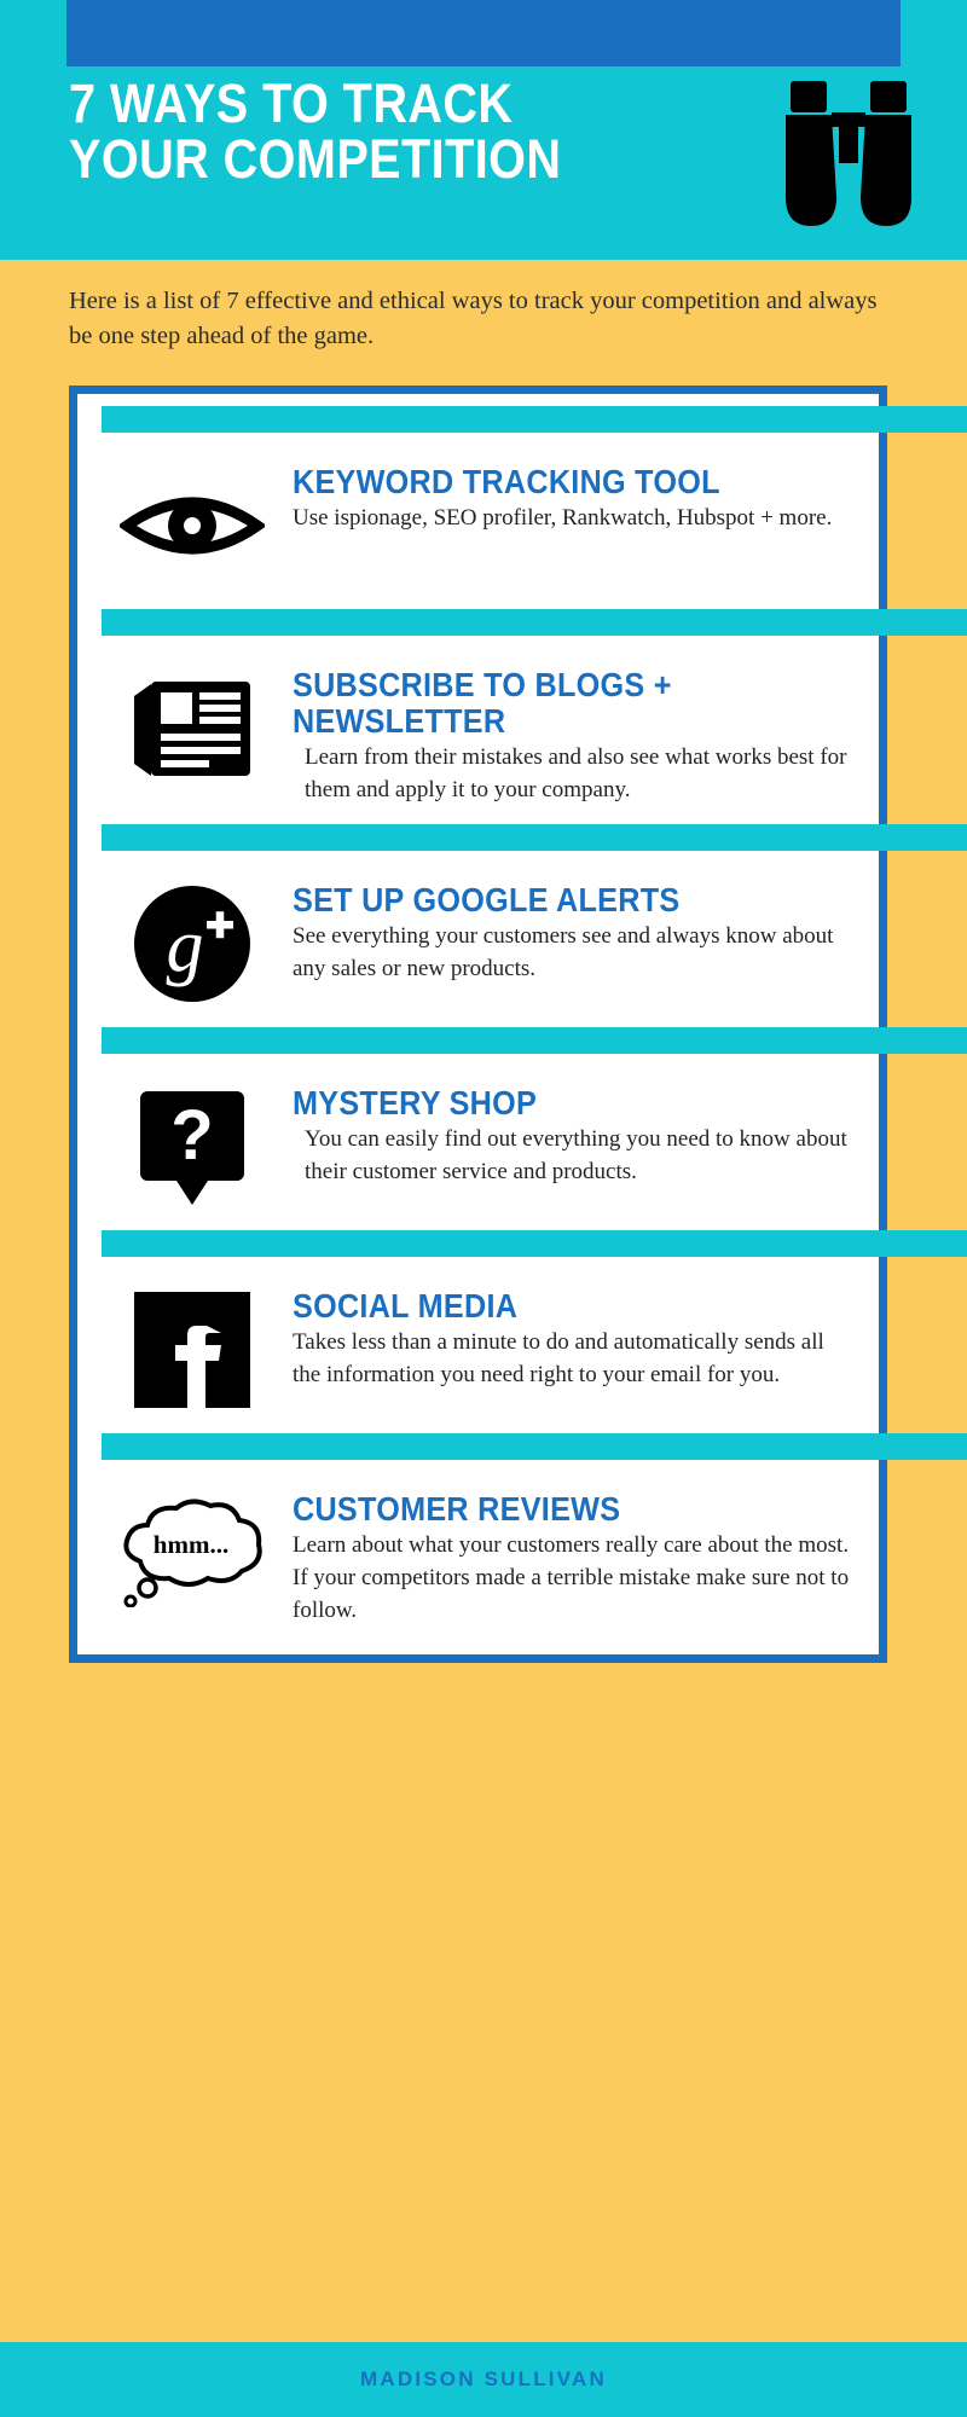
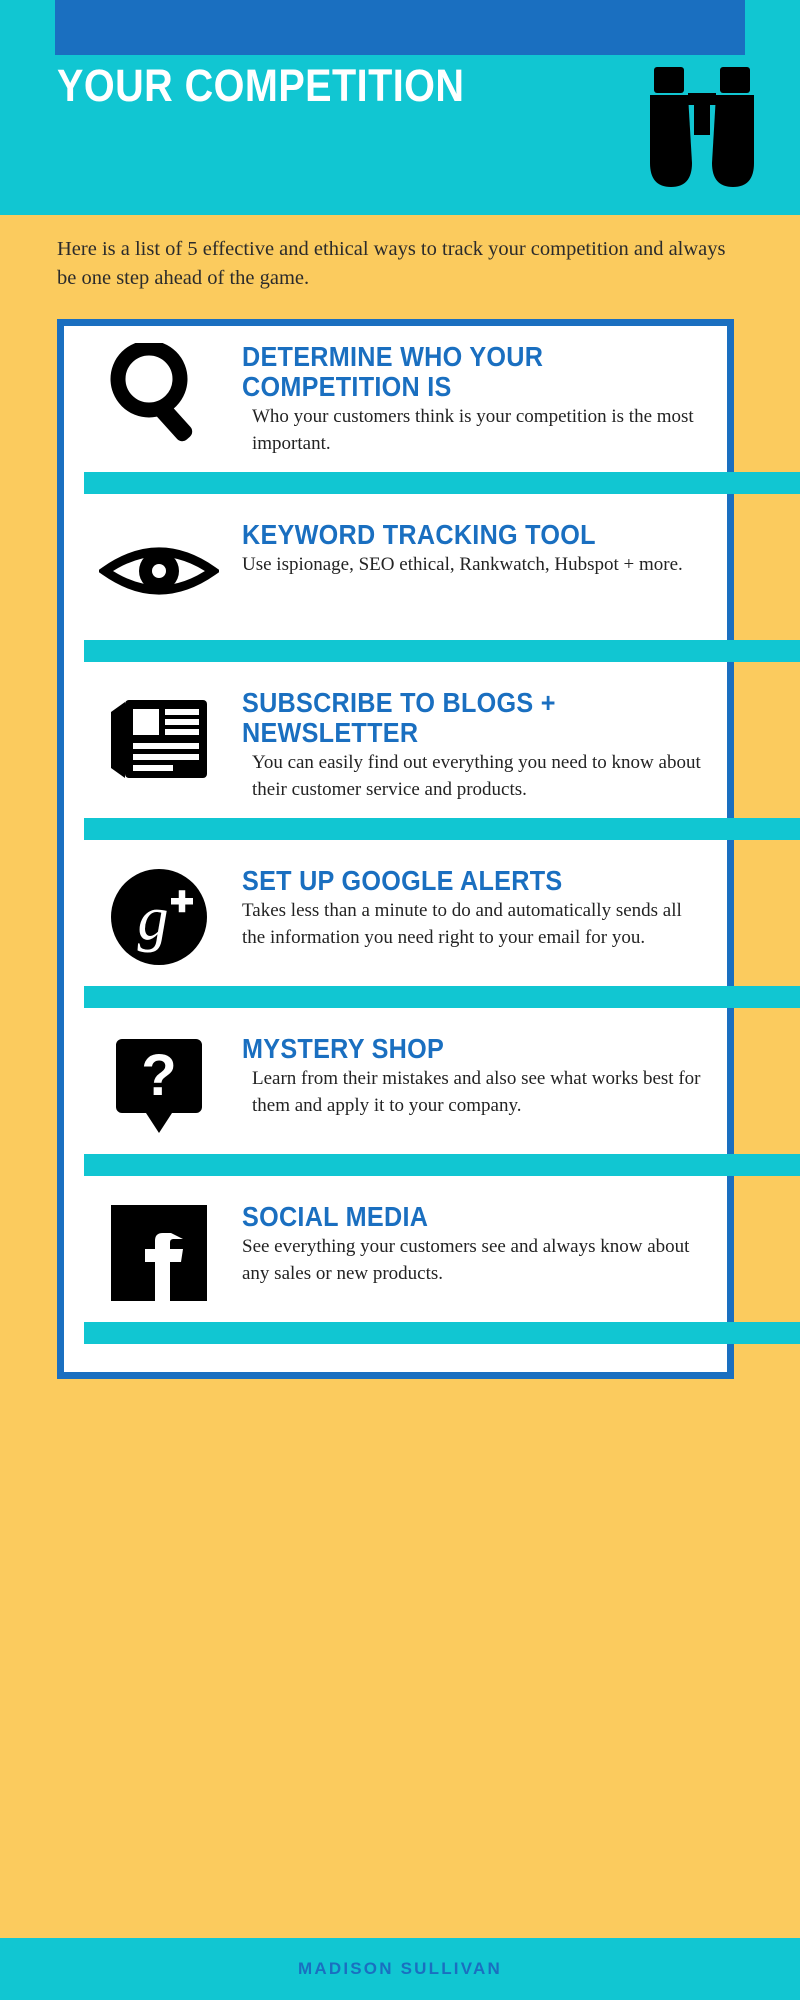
- 7 WAYS TO TRACK
  YOUR COMPETITION
- Here is a list of 7 effective and ethical ways to track your competition and always be one step ahead of the game.
+ Here is a list of 5 effective and ethical ways to track your competition and always be one step ahead of the game.
+ DETERMINE WHO YOUR COMPETITION IS
+ Who your customers think is your competition is the most important.
  KEYWORD TRACKING TOOL
- Use ispionage, SEO profiler, Rankwatch, Hubspot + more.
+ Use ispionage, SEO ethical, Rankwatch, Hubspot + more.
  SUBSCRIBE TO BLOGS + NEWSLETTER
- Learn from their mistakes and also see what works best for them and apply it to your company.
+ You can easily find out everything you need to know about their customer service and products.
  g
  SET UP GOOGLE ALERTS
- See everything your customers see and always know about any sales or new products.
+ Takes less than a minute to do and automatically sends all the information you need right to your email for you.
  ?
  MYSTERY SHOP
- You can easily find out everything you need to know about their customer service and products.
+ Learn from their mistakes and also see what works best for them and apply it to your company.
  SOCIAL MEDIA
- Takes less than a minute to do and automatically sends all the information you need right to your email for you.
+ See everything your customers see and always know about any sales or new products.
- hmm...
- CUSTOMER REVIEWS
- Learn about what your customers really care about the most. If your competitors made a terrible mistake make sure not to follow.
  MADISON SULLIVAN
